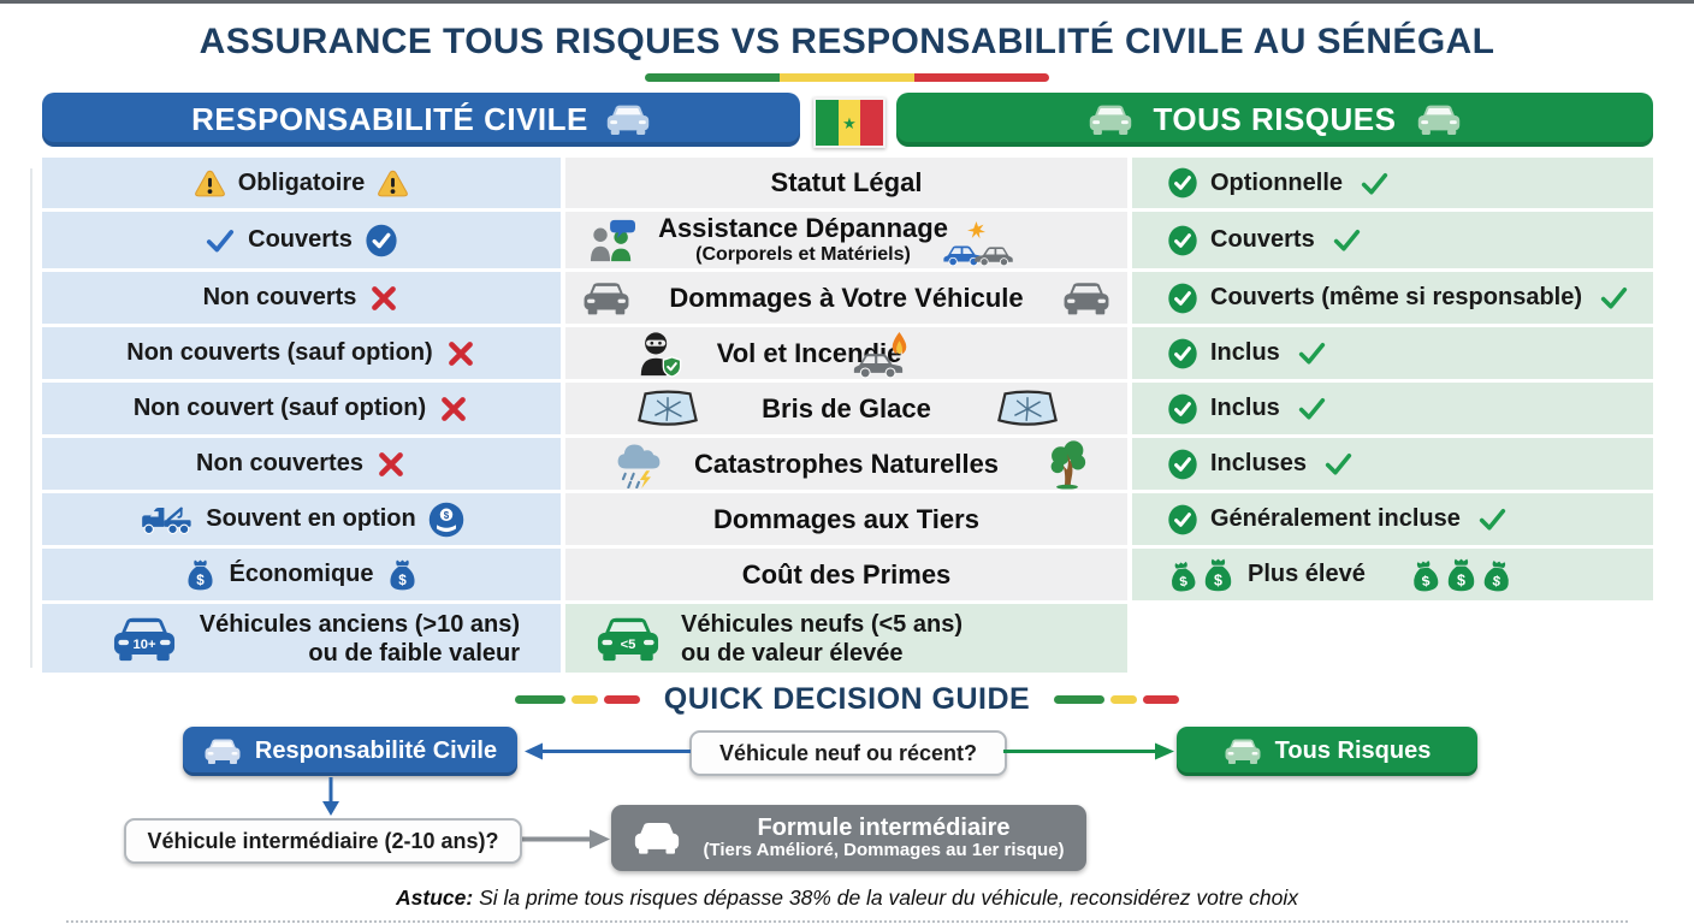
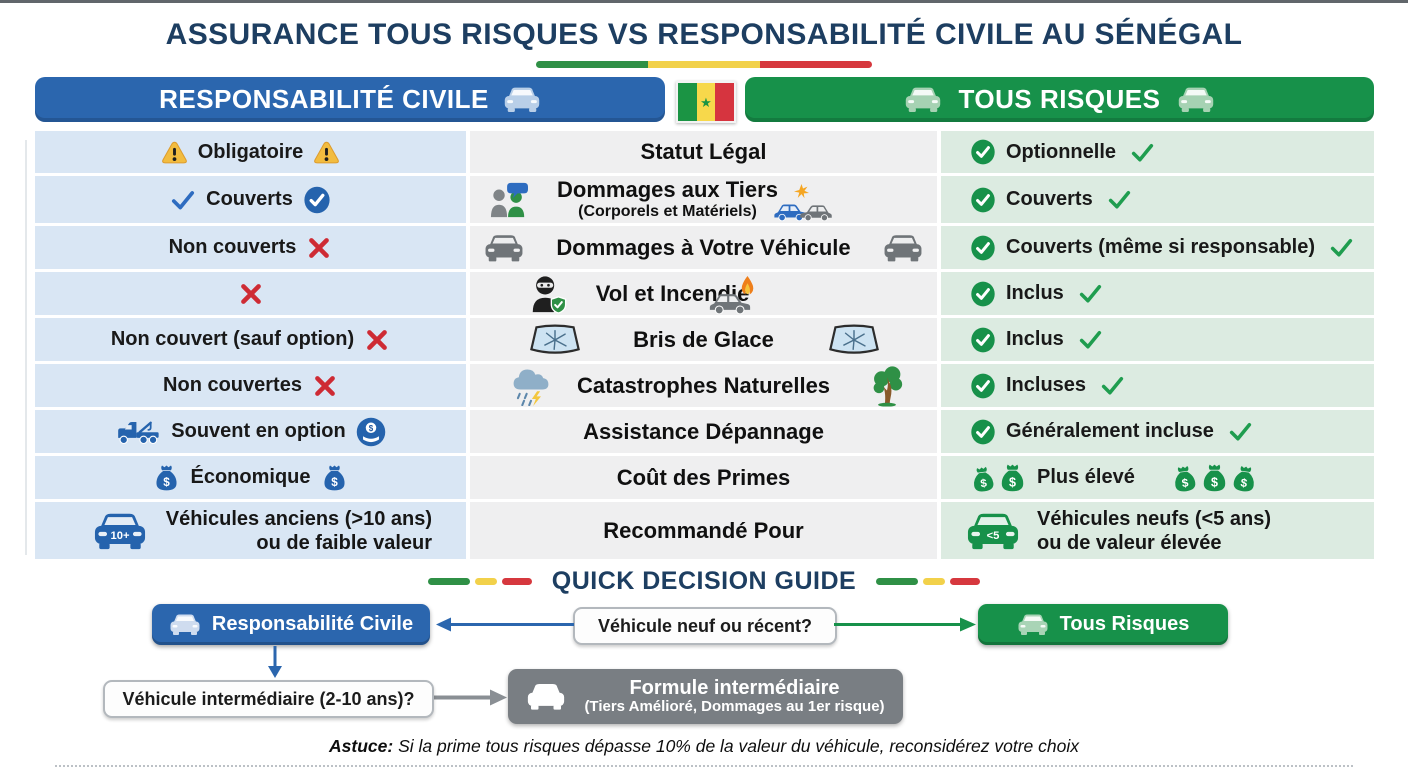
  ASSURANCE TOUS RISQUES VS RESPONSABILITÉ CIVILE AU SÉNÉGAL
  RESPONSABILITÉ CIVILE
  ★
  TOUS RISQUES
  Obligatoire
  Statut Légal
  Optionnelle
  Couverts
- Assistance Dépannage
+ Dommages aux Tiers
  (Corporels et Matériels)
  Couverts
  Non couverts
  Dommages à Votre Véhicule
  Couverts (même si responsable)
- Non couverts (sauf option)
  Vol et Incendie
  Inclus
  Non couvert (sauf option)
  Bris de Glace
  Inclus
  Non couvertes
  Catastrophes Naturelles
  Incluses
  Souvent en option
- Dommages aux Tiers
+ Assistance Dépannage
  Généralement incluse
  Économique
  Coût des Primes
  Plus élevé
  10+
  Véhicules anciens (>10 ans)
  ou de faible valeur
+ Recommandé Pour
  <5
  Véhicules neufs (<5 ans)
  ou de valeur élevée
  QUICK DECISION GUIDE
  Responsabilité Civile
  Véhicule neuf ou récent?
  Tous Risques
  Véhicule intermédiaire (2-10 ans)?
  Formule intermédiaire
  (Tiers Amélioré, Dommages au 1er risque)
- Astuce: Si la prime tous risques dépasse 38% de la valeur du véhicule, reconsidérez votre choix
+ Astuce: Si la prime tous risques dépasse 10% de la valeur du véhicule, reconsidérez votre choix
